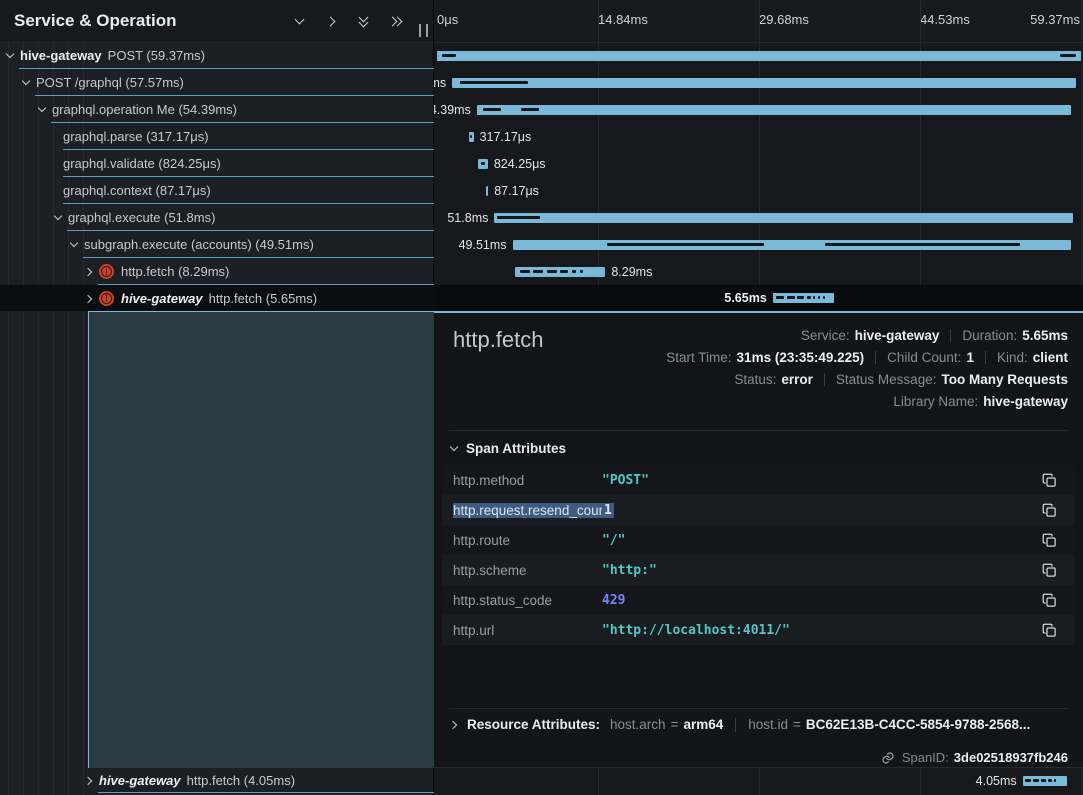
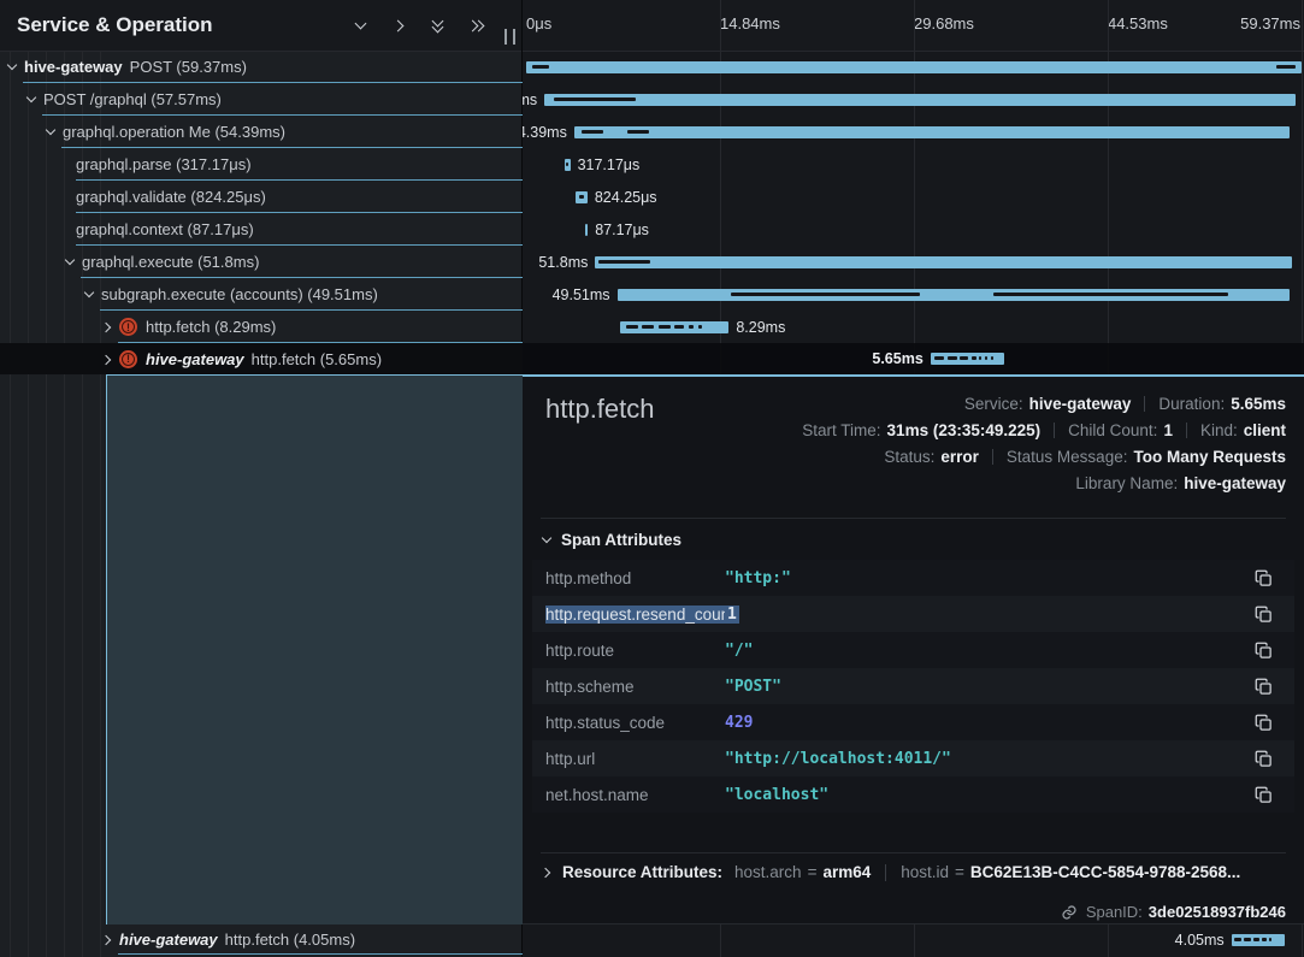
  0μs
  14.84ms
  29.68ms
  44.53ms
  59.37ms
  .39ms
  317.17μs
  824.25μs
  87.17μs
  51.8ms
  49.51ms
  8.29ms
  5.65ms
  4.05ms
  hive-gateway
  POST (59.37ms)
  POST /graphql (57.57ms)
  graphql.operation Me (54.39ms)
  graphql.parse (317.17μs)
  graphql.validate (824.25μs)
  graphql.context (87.17μs)
  graphql.execute (51.8ms)
  subgraph.execute (accounts) (49.51ms)
  http.fetch (8.29ms)
  hive-gateway
  http.fetch (5.65ms)
  hive-gateway
  http.fetch (4.05ms)
  Service & Operation
  http.fetch
  Service: hive-gateway Duration: 5.65ms
  Start Time: 31ms (23:35:49.225) Child Count: 1 Kind: client
  Status: error Status Message: Too Many Requests
  Library Name: hive-gateway
  Span Attributes
  http.method
- "POST"
+ "http:"
  http.request.resend_cou
  1
  http.route
  "/"
  http.scheme
- "http:"
+ "POST"
  http.status_code
  429
  http.url
  "http://localhost:4011/"
+ net.host.name
+ "localhost"
  Resource Attributes:
  host.arch
  =
  arm64
  host.id
  =
  BC62E13B-C4CC-5854-9788-2568...
  SpanID:
  3de02518937fb246
